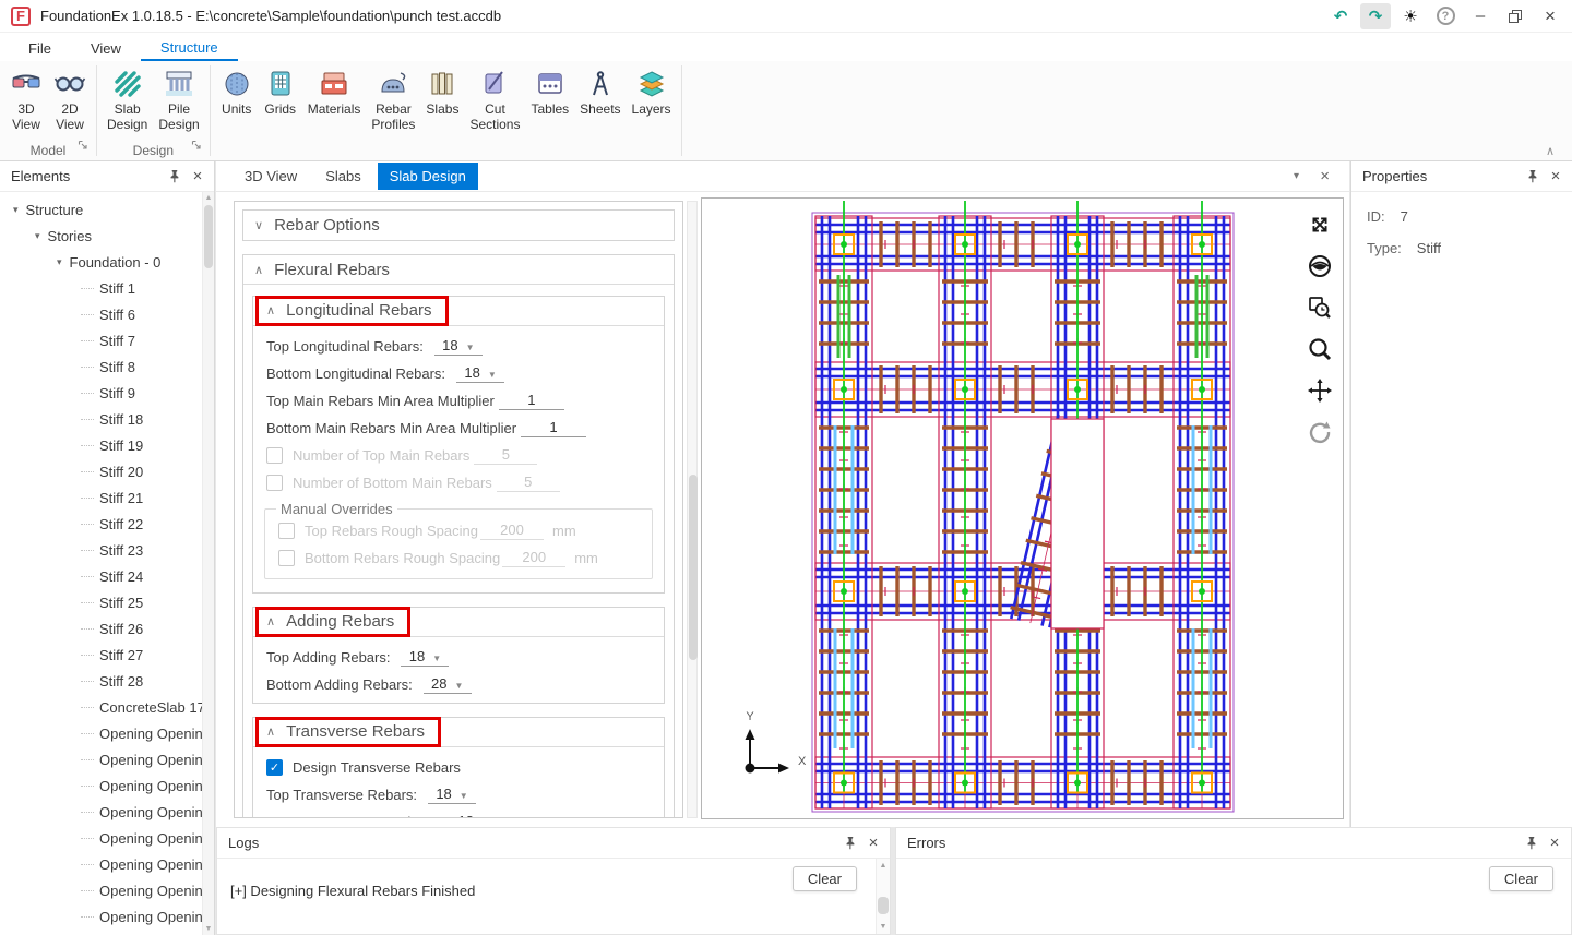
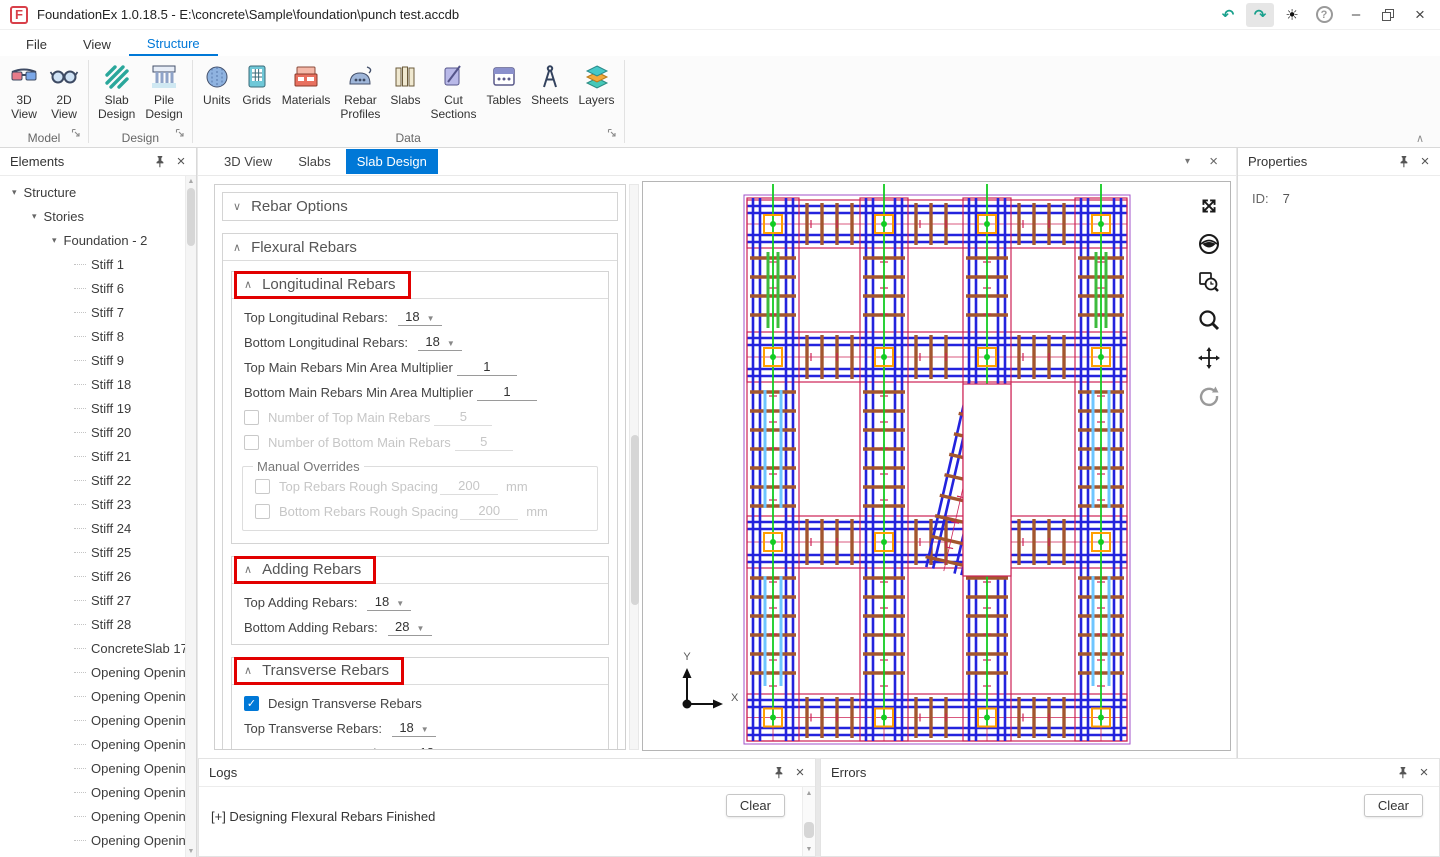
  F
  FoundationEx 1.0.18.5 - E:\concrete\Sample\foundation\punch test.accdb
  ↶
  ↷
  ☀
  ?
  –
  ×
  File
  View
  Structure
  3D
  View
  2D
  View
  Model
  Slab
  Design
  Pile
  Design
  Design
  Units
  Grids
  Materials
  Rebar
  Profiles
  Slabs
  Cut
  Sections
  Tables
  Sheets
  Layers
+ Data
  ∧
  Elements
  ×
  ▾
  Structure
  ▾
  Stories
  ▾
- Foundation - 0
+ Foundation - 2
  Stiff 1
  Stiff 6
  Stiff 7
  Stiff 8
  Stiff 9
  Stiff 18
  Stiff 19
  Stiff 20
  Stiff 21
  Stiff 22
  Stiff 23
  Stiff 24
  Stiff 25
  Stiff 26
  Stiff 27
  Stiff 28
  ConcreteSlab 1
  Opening Openin
  Opening Openin
  Opening Openin
  Opening Openin
  Opening Openin
  Opening Openin
  Opening Openin
  Opening Openin
  3D View
  Slabs
  Slab Design
  ▾
  ×
  ∨
  Rebar Options
  ∧
  Flexural Rebars
  ∧
  Longitudinal Rebars
  Top Longitudinal Rebars:
  18
  ▼
  Bottom Longitudinal Rebars:
  18
  ▼
  Top Main Rebars Min Area Multiplier
  1
  Bottom Main Rebars Min Area Multiplier
  1
  Number of Top Main Rebars
  5
  Number of Bottom Main Rebars
  5
  Manual Overrides
  Top Rebars Rough Spacing
  200
  mm
  Bottom Rebars Rough Spacing
  200
  mm
  ∧
  Adding Rebars
  Top Adding Rebars:
  18
  ▼
  Bottom Adding Rebars:
  28
  ▼
  ∧
  Transverse Rebars
  ✓
  Design Transverse Rebars
  Top Transverse Rebars:
  18
  ▼
  Y
  X
  Properties
  ×
  ID:
  7
- Type:
- Stiff
  Logs
  ×
  Clear
  [+] Designing Flexural Rebars Finished
  Errors
  ×
  Clear
